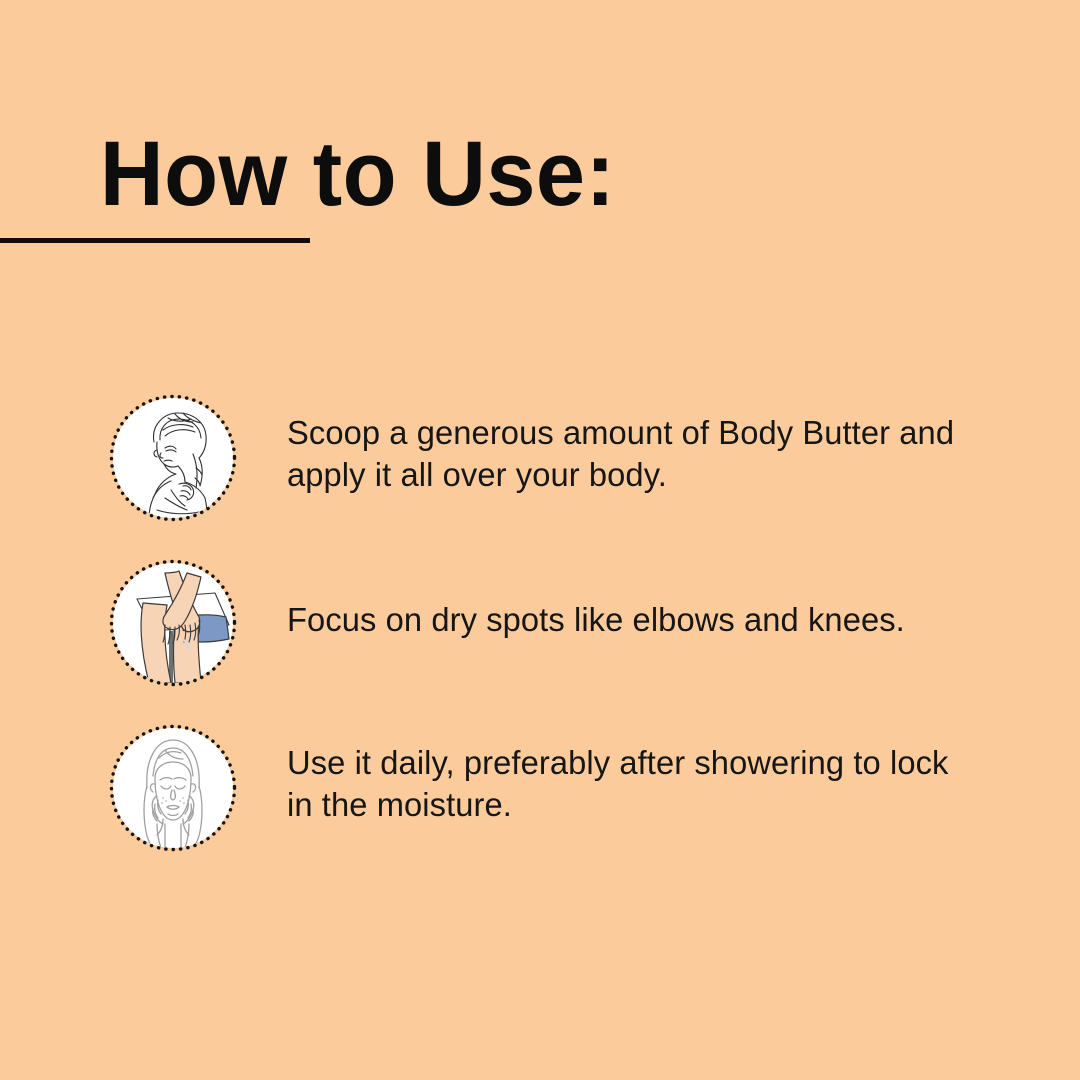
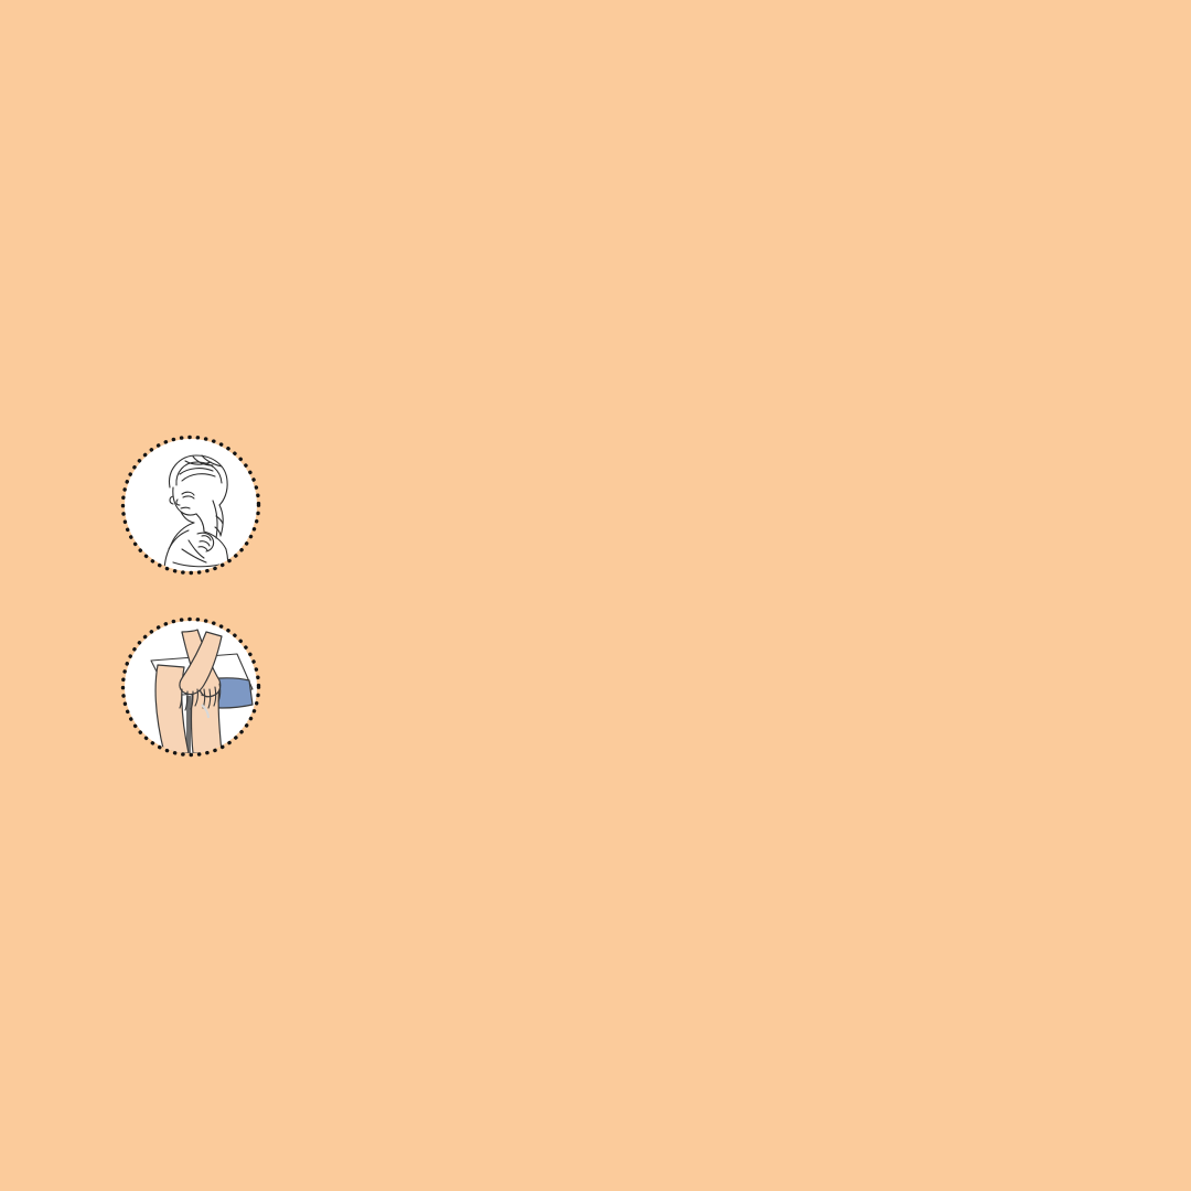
- How to Use:
- Scoop a generous amount of Body Butter and apply it all over your body.
- Focus on dry spots like elbows and knees.
- Use it daily, preferably after showering to lock in the moisture.
